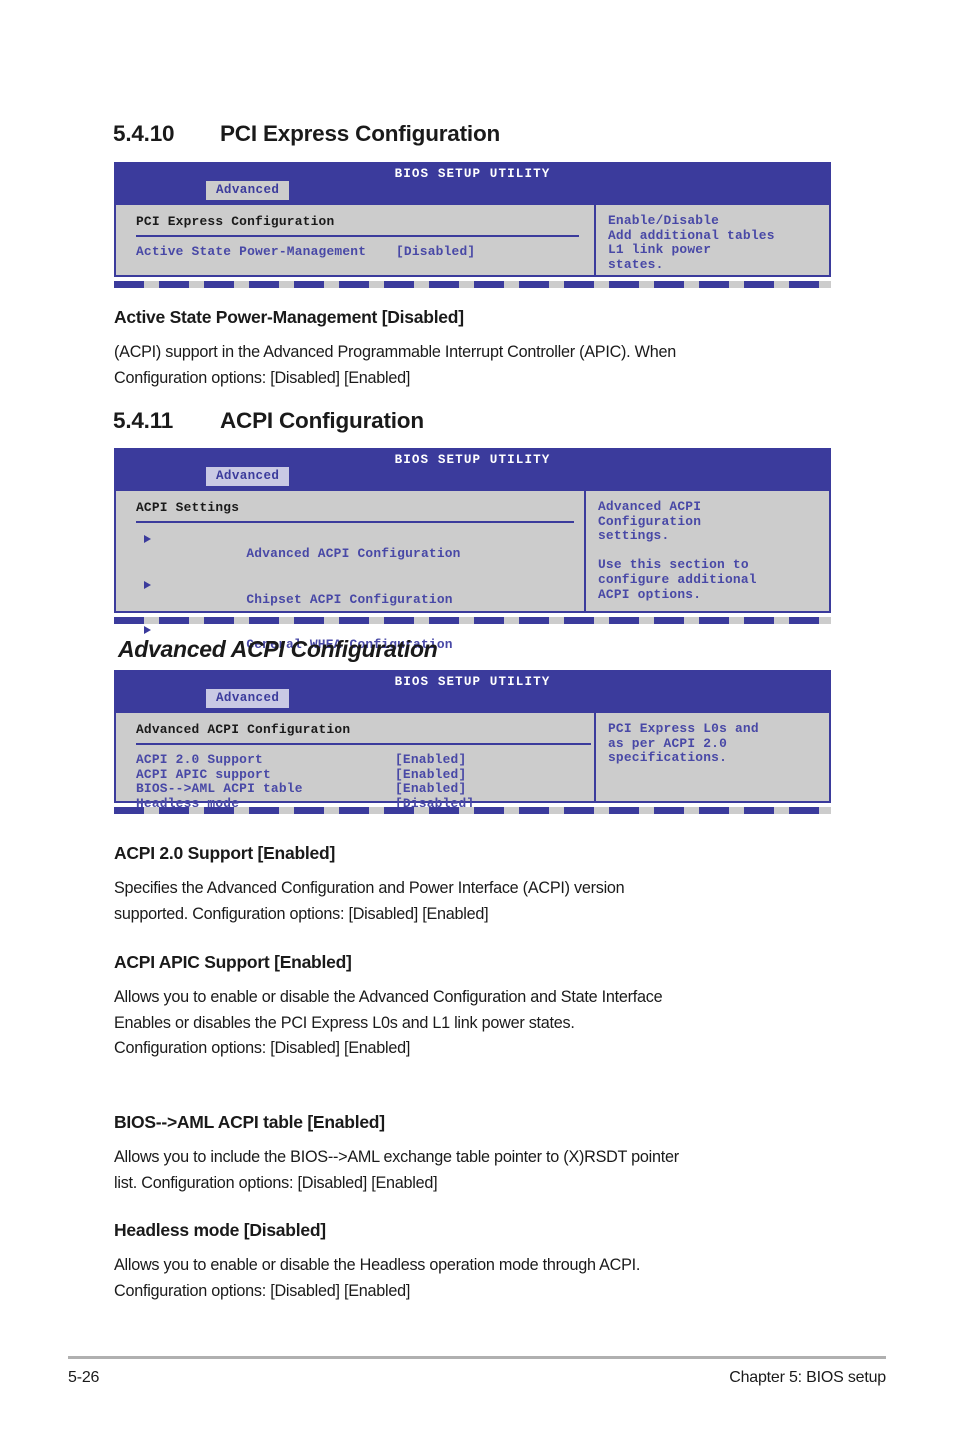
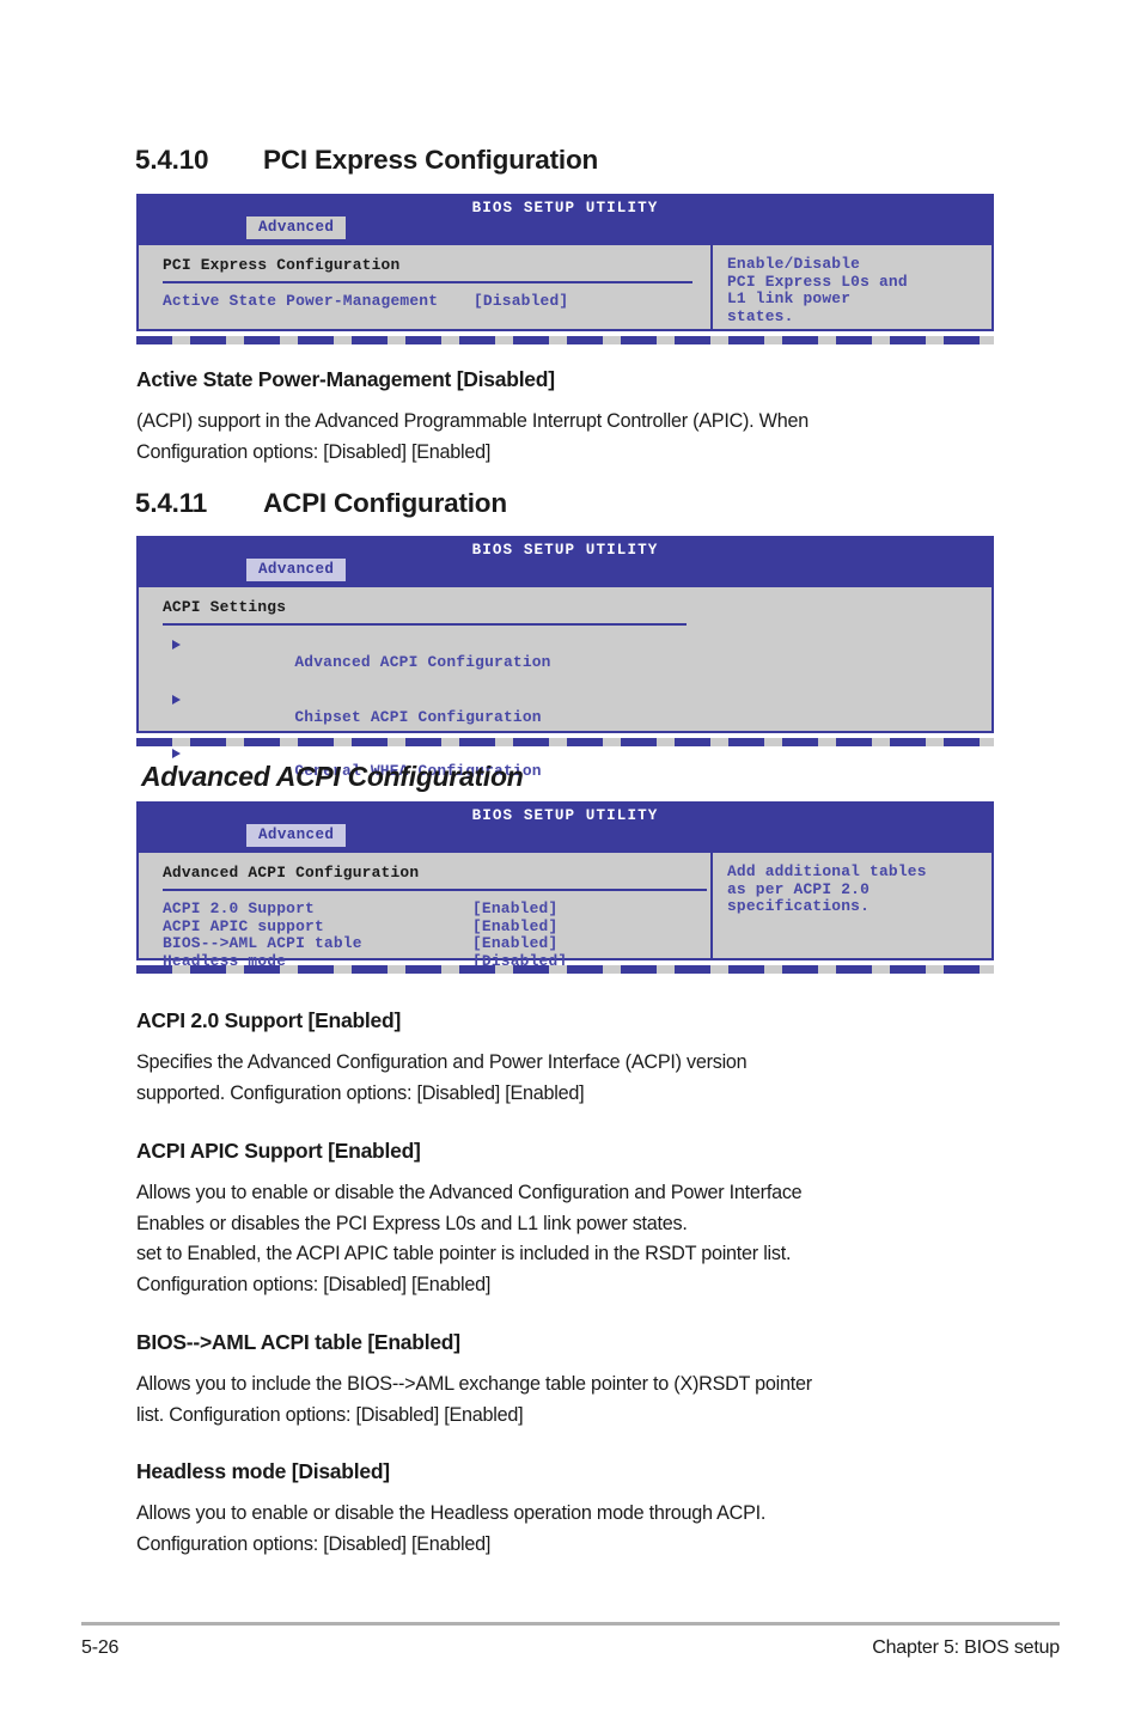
  5.4.10 PCI Express Configuration
  BIOS SETUP UTILITY
  Advanced
  PCI Express Configuration
  Active State Power-Management
  [Disabled]
- Enable/Disable Add additional tables L1 link power states.
+ Enable/Disable PCI Express L0s and L1 link power states.
  Active State Power-Management [Disabled]
  (ACPI) support in the Advanced Programmable Interrupt Controller (APIC). When
  Configuration options: [Disabled] [Enabled]
  5.4.11 ACPI Configuration
  BIOS SETUP UTILITY
  Advanced
  ACPI Settings
  Advanced ACPI Configuration
  Chipset ACPI Configuration
  General WHEA Configuration
- Advanced ACPI Configuration settings. Use this section to configure additional ACPI options.
  Advanced ACPI Configuration
  BIOS SETUP UTILITY
  Advanced
  Advanced ACPI Configuration
  ACPI 2.0 Support
  [Enabled]
  ACPI APIC support
  [Enabled]
  BIOS-->AML ACPI table
  [Enabled]
  Headless mode
  [Disabled]
- PCI Express L0s and as per ACPI 2.0 specifications.
+ Add additional tables as per ACPI 2.0 specifications.
  ACPI 2.0 Support [Enabled]
  Specifies the Advanced Configuration and Power Interface (ACPI) version
  supported. Configuration options: [Disabled] [Enabled]
  ACPI APIC Support [Enabled]
- Allows you to enable or disable the Advanced Configuration and State Interface
+ Allows you to enable or disable the Advanced Configuration and Power Interface
  Enables or disables the PCI Express L0s and L1 link power states.
+ set to Enabled, the ACPI APIC table pointer is included in the RSDT pointer list.
  Configuration options: [Disabled] [Enabled]
  BIOS-->AML ACPI table [Enabled]
  Allows you to include the BIOS-->AML exchange table pointer to (X)RSDT pointer
  list. Configuration options: [Disabled] [Enabled]
  Headless mode [Disabled]
  Allows you to enable or disable the Headless operation mode through ACPI.
  Configuration options: [Disabled] [Enabled]
  5-26
  Chapter 5: BIOS setup
